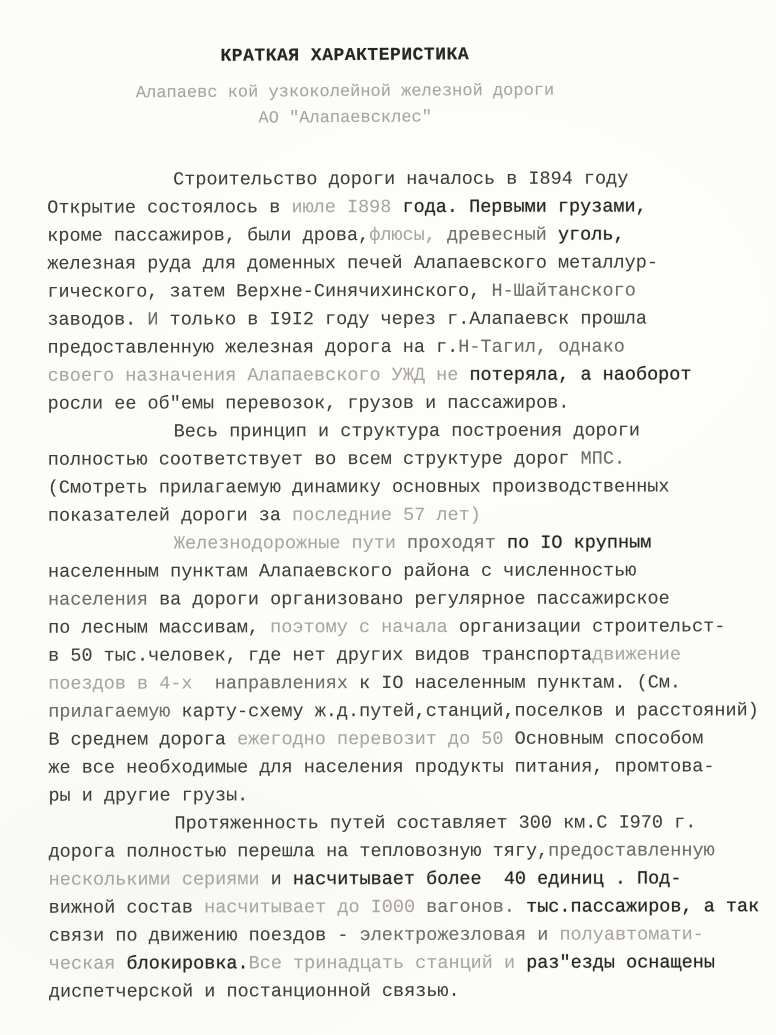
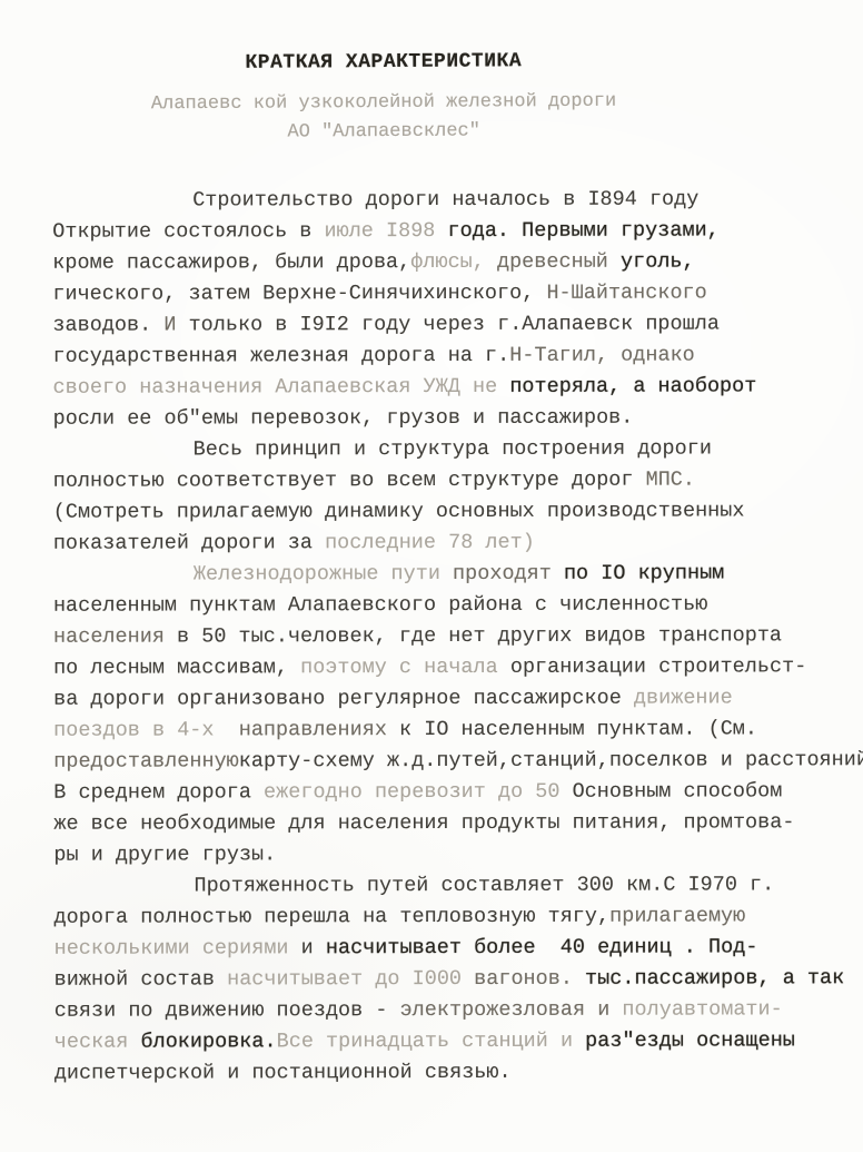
  КРАТКАЯ ХАРАКТЕРИСТИКА
  Алапаевс кой узкоколейной железной дороги
  АО "Алапаевсклес"
  Строительство дороги началось в I894 году
  Открытие состоялось в июле I898 года. Первыми грузами,
  кроме пассажиров, были дрова,флюсы, древесный уголь,
- железная руда для доменных печей Алапаевского металлур-
  гического, затем Верхне-Синячихинского, Н-Шайтанского
  заводов. И только в I9I2 году через г.Алапаевск прошла
- предоставленную железная дорога на г.Н-Тагил, однако
+ государственная железная дорога на г.Н-Тагил, однако
- своего назначения Алапаевского УЖД не потеряла, а наоборот
+ своего назначения Алапаевская УЖД не потеряла, а наоборот
  росли ее об"емы перевозок, грузов и пассажиров.
  Весь принцип и структура построения дороги
  полностью соответствует во всем структуре дорог МПС.
  (Смотреть прилагаемую динамику основных производственных
- показателей дороги за последние 57 лет)
+ показателей дороги за последние 78 лет)
  Железнодорожные пути проходят по IO крупным
  населенным пунктам Алапаевского района с численностью
- населения ва дороги организовано регулярное пассажирское
+ населения в 50 тыс.человек, где нет других видов транспорта
  по лесным массивам, поэтому с начала организации строительст-
- в 50 тыс.человек, где нет других видов транспортадвижение
+ ва дороги организовано регулярное пассажирское движение
  поездов в 4-х направлениях к IO населенным пунктам. (См.
- прилагаемую карту-схему ж.д.путей,станций,поселков и расстояний)
+ предоставленнуюкарту-схему ж.д.путей,станций,поселков и расстояний
  В среднем дорога ежегодно перевозит до 50 Основным способом
  же все необходимые для населения продукты питания, промтова-
  ры и другие грузы.
  Протяженность путей составляет 300 км.С I970 г.
- дорога полностью перешла на тепловозную тягу,предоставленную
+ дорога полностью перешла на тепловозную тягу,прилагаемую
  несколькими сериями и насчитывает более 40 единиц . Под-
  вижной состав насчитывает до I000 вагонов. тыс.пассажиров, а так
  связи по движению поездов - электрожезловая и полуавтомати-
  ческая блокировка.Все тринадцать станций и раз"езды оснащены
  диспетчерской и постанционной связью.
